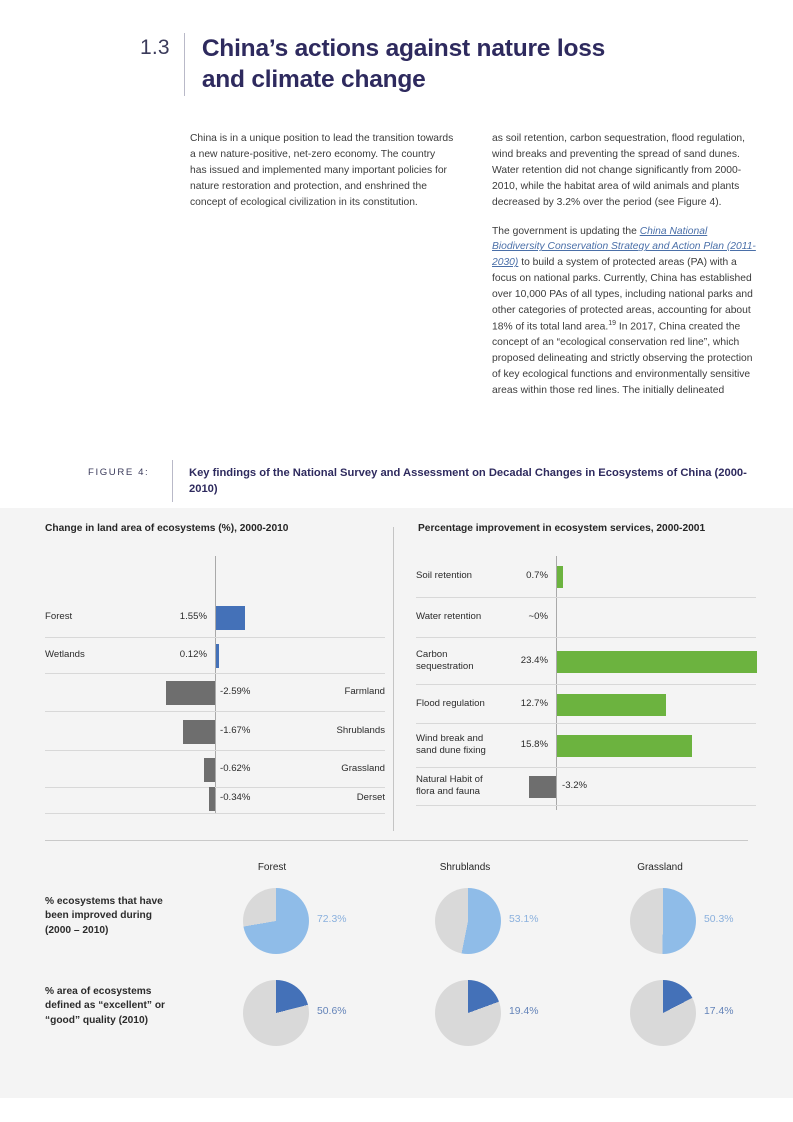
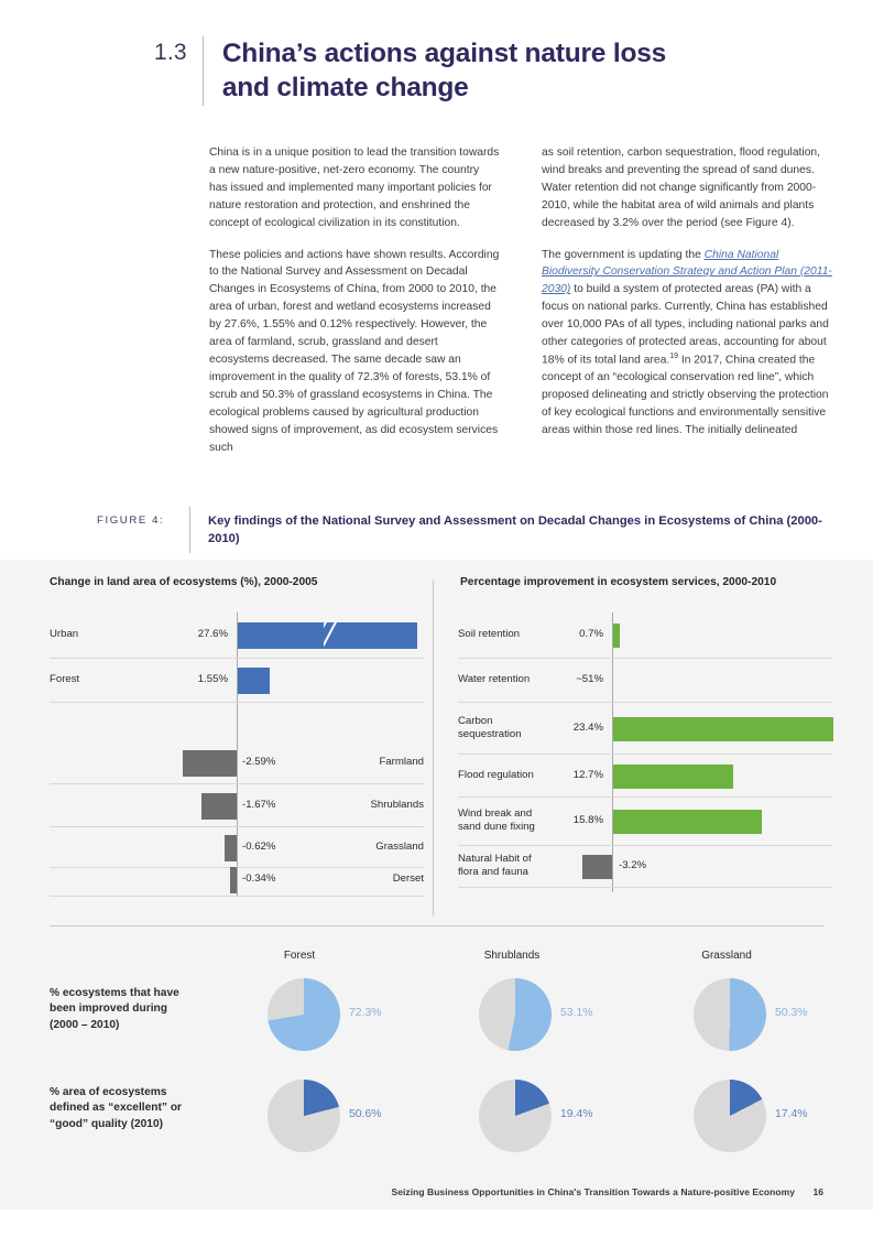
  1.3
  China’s actions against nature loss and climate change
  China is in a unique position to lead the transition towards a new nature-positive, net-zero economy. The country has issued and implemented many important policies for nature restoration and protection, and enshrined the concept of ecological civilization in its constitution.
+ These policies and actions have shown results. According to the National Survey and Assessment on Decadal Changes in Ecosystems of China, from 2000 to 2010, the area of urban, forest and wetland ecosystems increased by 27.6%, 1.55% and 0.12% respectively. However, the area of farmland, scrub, grassland and desert ecosystems decreased. The same decade saw an improvement in the quality of 72.3% of forests, 53.1% of scrub and 50.3% of grassland ecosystems in China. The ecological problems caused by agricultural production showed signs of improvement, as did ecosystem services such
  as soil retention, carbon sequestration, flood regulation, wind breaks and preventing the spread of sand dunes. Water retention did not change significantly from 2000-2010, while the habitat area of wild animals and plants decreased by 3.2% over the period (see Figure 4).
  The government is updating the China National Biodiversity Conservation Strategy and Action Plan (2011-2030) to build a system of protected areas (PA) with a focus on national parks. Currently, China has established over 10,000 PAs of all types, including national parks and other categories of protected areas, accounting for about 18% of its total land area. In 2017, China created the concept of an “ecological conservation red line”, which proposed delineating and strictly observing the protection of key ecological functions and environmentally sensitive areas within those red lines. The initially delineated
  FIGURE 4:
  Key findings of the National Survey and Assessment on Decadal Changes in Ecosystems of China (2000-2010)
- Change in land area of ecosystems (%), 2000-2010
+ Change in land area of ecosystems (%), 2000-2005
- Percentage improvement in ecosystem services, 2000-2001
+ Percentage improvement in ecosystem services, 2000-2010
+ Urban
+ 27.6%
  Forest
  1.55%
- Wetlands
- 0.12%
  -2.59%
  Farmland
  -1.67%
  Shrublands
  -0.62%
  Grassland
  -0.34%
  Derset
  Soil retention
  0.7%
  Water retention
- ~0%
+ ~51%
  Carbon
  sequestration
  23.4%
  Flood regulation
  12.7%
  Wind break and
  sand dune fixing
  15.8%
  Natural Habit of
  flora and fauna
  -3.2%
  Forest
  Shrublands
  Grassland
  % ecosystems that have
  been improved during
  (2000 – 2010)
  72.3%
  53.1%
  50.3%
  % area of ecosystems
  defined as “excellent” or
  “good” quality (2010)
  50.6%
  19.4%
  17.4%
+ Seizing Business Opportunities in China's Transition Towards a Nature-positive Economy 16
